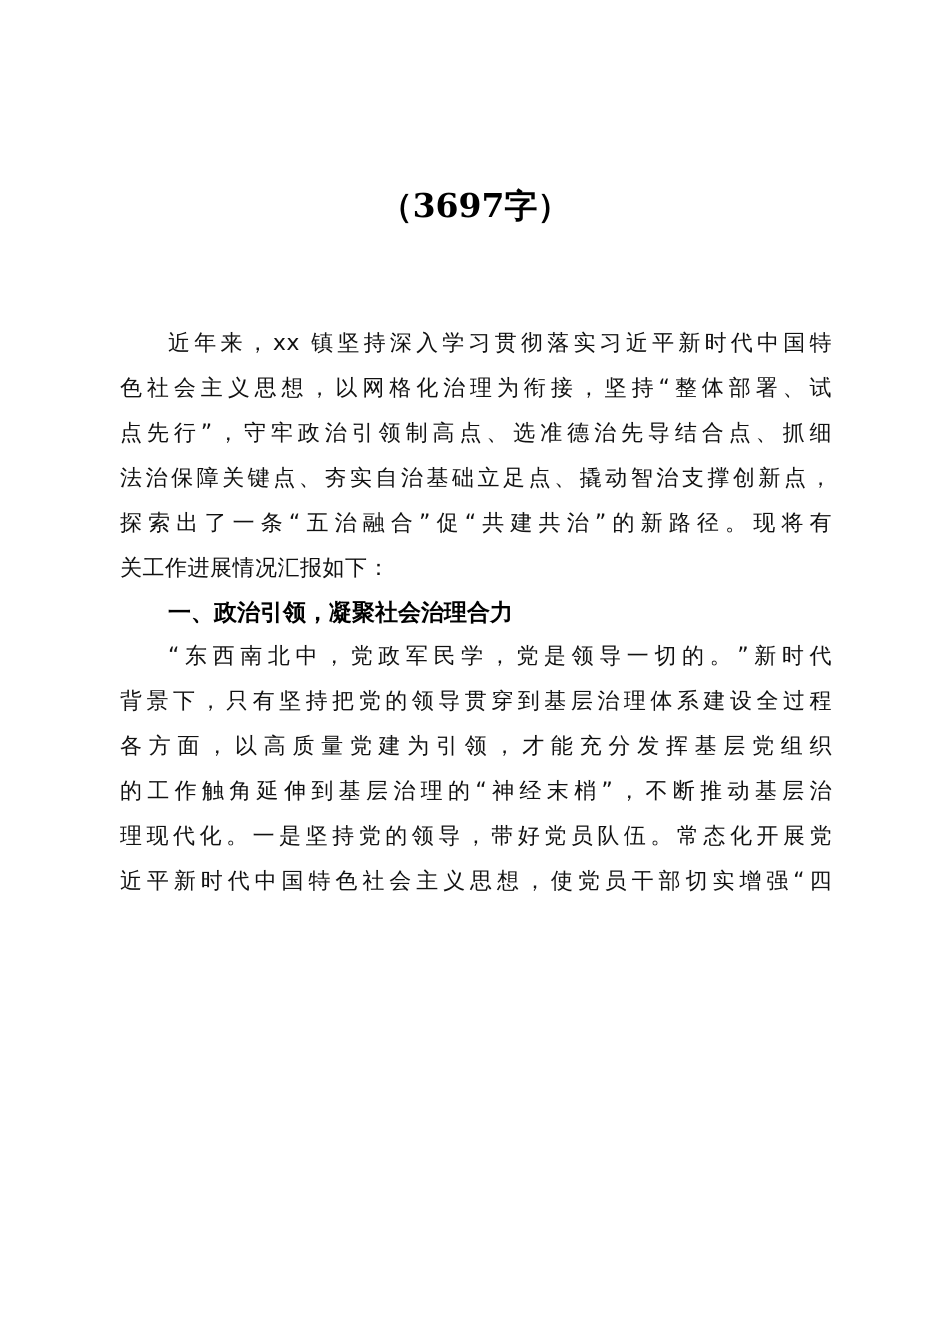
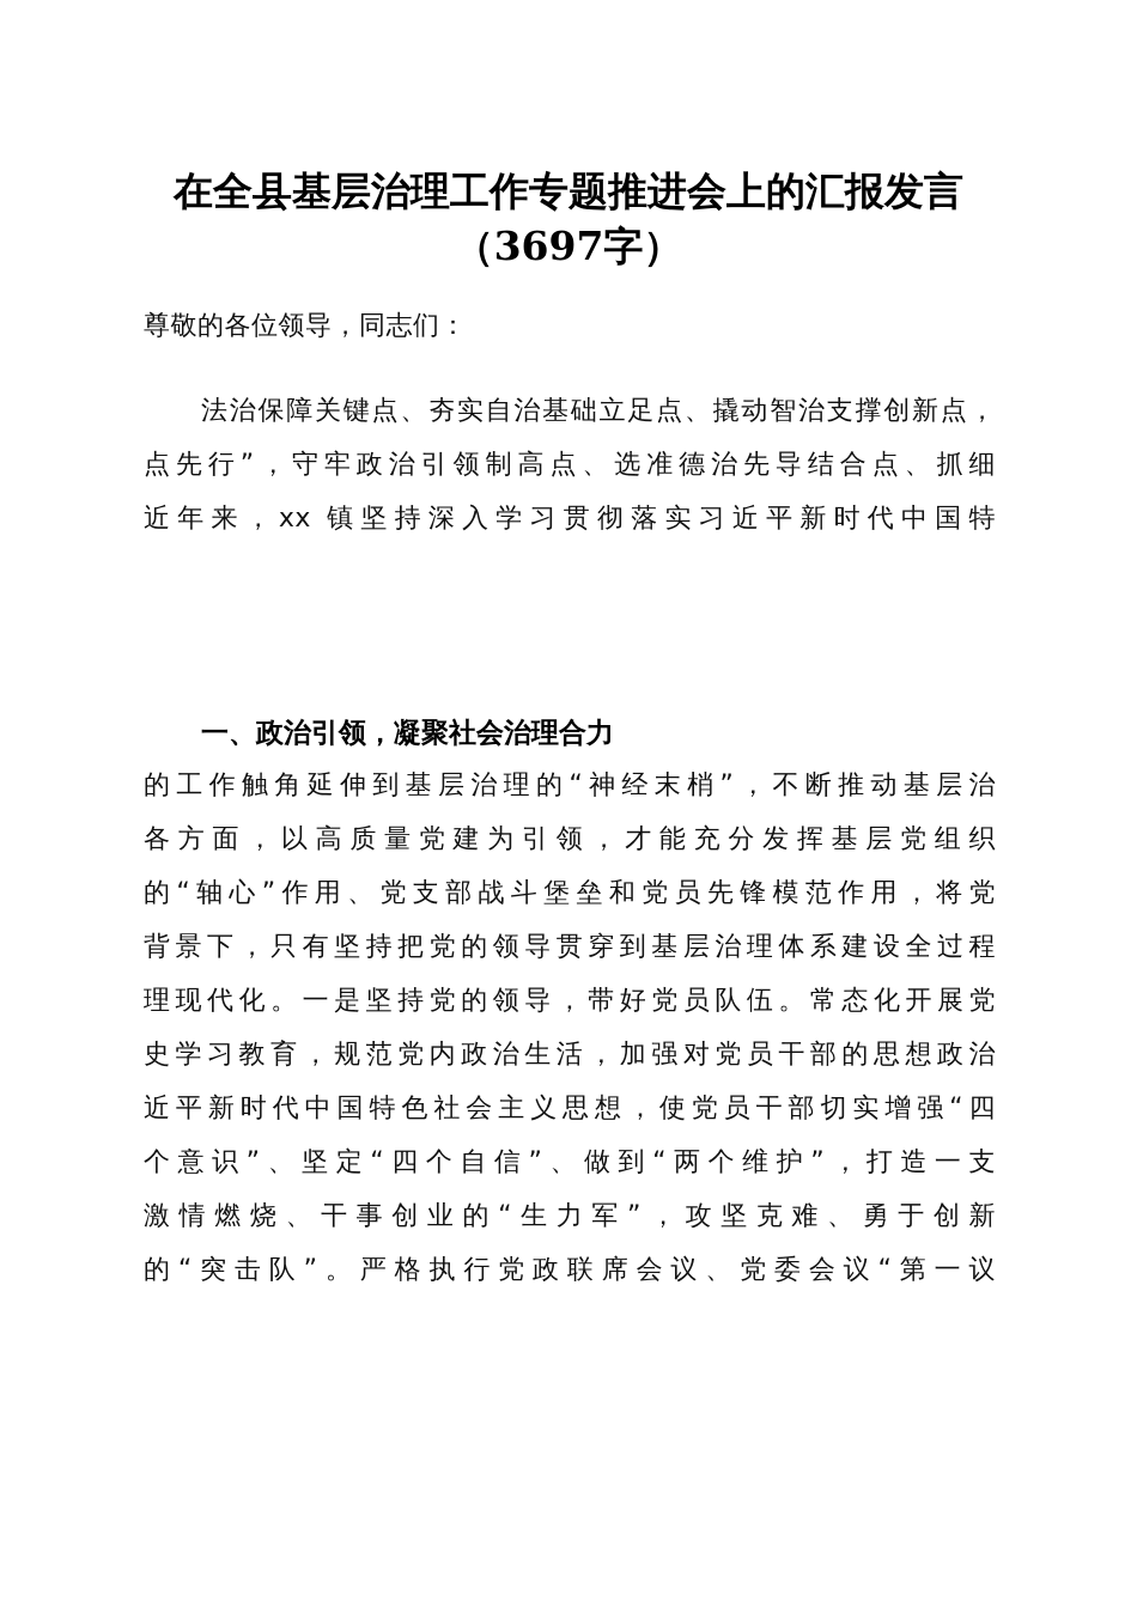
+ 在全县基层治理工作专题推进会上的汇报发言
  （3697字）
+ 尊敬的各位领导，同志们：
- 近年来，xx 镇坚持深入学习贯彻落实习近平新时代中国特
+ 法治保障关键点、夯实自治基础立足点、撬动智治支撑创新点，
- 色社会主义思想，以网格化治理为衔接，坚持“整体部署、试
  点先行”，守牢政治引领制高点、选准德治先导结合点、抓细
- 法治保障关键点、夯实自治基础立足点、撬动智治支撑创新点，
+ 近年来，xx 镇坚持深入学习贯彻落实习近平新时代中国特
- 探索出了一条“五治融合”促“共建共治”的新路径。现将有
- 关工作进展情况汇报如下：
  一、政治引领，凝聚社会治理合力
- “东西南北中，党政军民学，党是领导一切的。”新时代
- 背景下，只有坚持把党的领导贯穿到基层治理体系建设全过程
+ 的工作触角延伸到基层治理的“神经末梢”，不断推动基层治
  各方面，以高质量党建为引领，才能充分发挥基层党组织
+ 的“轴心”作用、党支部战斗堡垒和党员先锋模范作用，将党
- 的工作触角延伸到基层治理的“神经末梢”，不断推动基层治
+ 背景下，只有坚持把党的领导贯穿到基层治理体系建设全过程
  理现代化。一是坚持党的领导，带好党员队伍。常态化开展党
+ 史学习教育，规范党内政治生活，加强对党员干部的思想政治
  近平新时代中国特色社会主义思想，使党员干部切实增强“四
+ 个意识”、坚定“四个自信”、做到“两个维护”，打造一支
+ 激情燃烧、干事创业的“生力军”，攻坚克难、勇于创新
+ 的“突击队”。严格执行党政联席会议、党委会议“第一议
